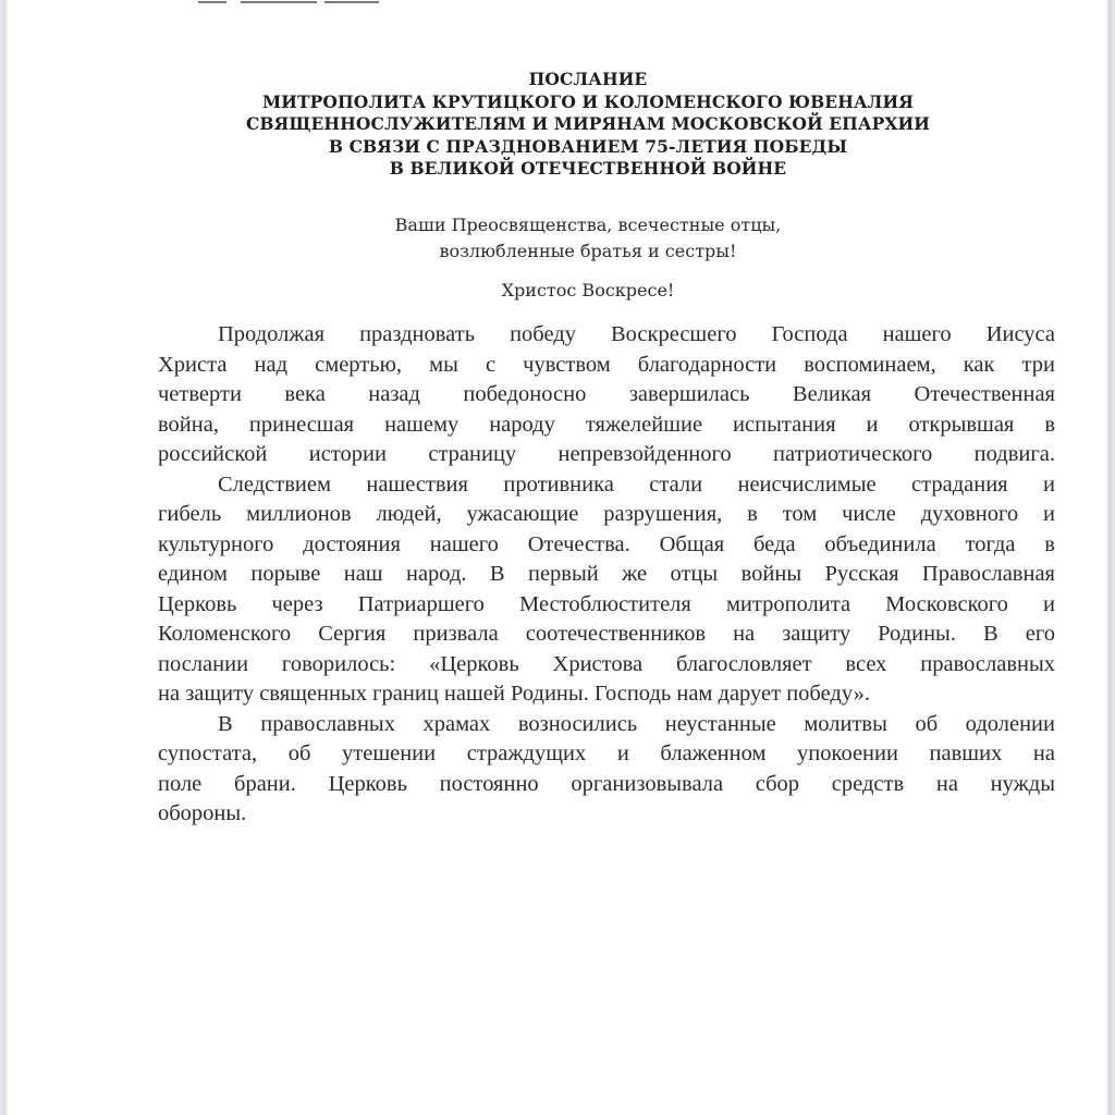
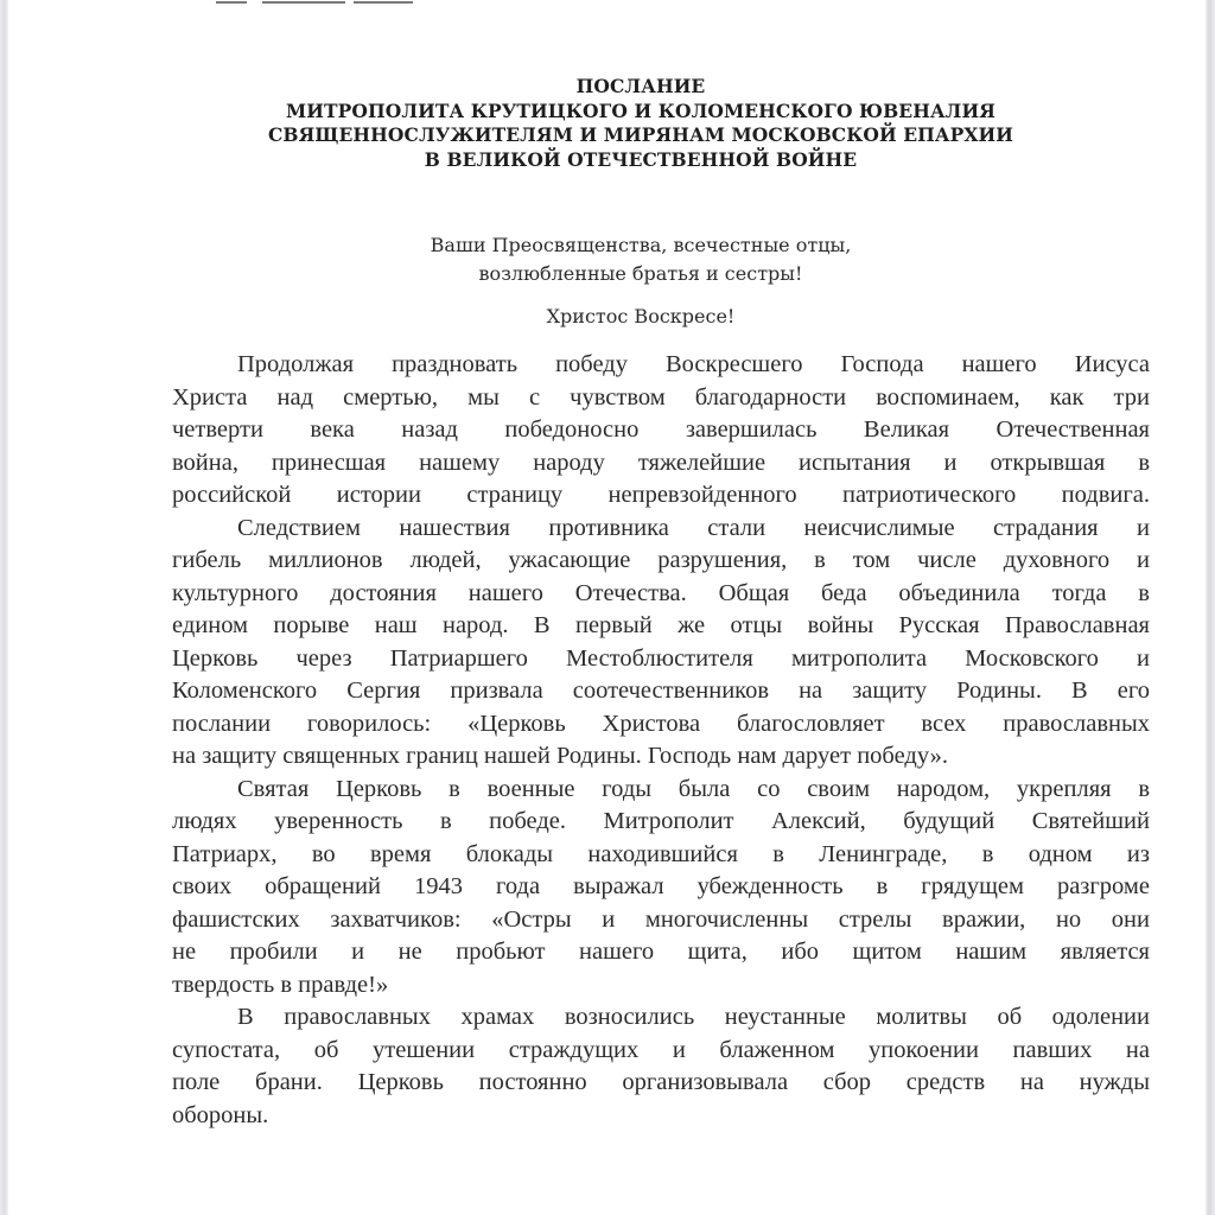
  ПОСЛАНИЕ
  МИТРОПОЛИТА КРУТИЦКОГО И КОЛОМЕНСКОГО ЮВЕНАЛИЯ
  СВЯЩЕННОСЛУЖИТЕЛЯМ И МИРЯНАМ МОСКОВСКОЙ ЕПАРХИИ
- В СВЯЗИ С ПРАЗДНОВАНИЕМ 75-ЛЕТИЯ ПОБЕДЫ
  В ВЕЛИКОЙ ОТЕЧЕСТВЕННОЙ ВОЙНЕ
  Ваши Преосвященства, всечестные отцы,
  возлюбленные братья и сестры!
  Христос Воскресе!
  Продолжая праздновать победу Воскресшего Господа нашего Иисуса
  Христа над смертью, мы с чувством благодарности воспоминаем, как три
  четверти века назад победоносно завершилась Великая Отечественная
  война, принесшая нашему народу тяжелейшие испытания и открывшая в
  российской истории страницу непревзойденного патриотического подвига.
  Следствием нашествия противника стали неисчислимые страдания и
  гибель миллионов людей, ужасающие разрушения, в том числе духовного и
  культурного достояния нашего Отечества. Общая беда объединила тогда в
  едином порыве наш народ. В первый же отцы войны Русская Православная
  Церковь через Патриаршего Местоблюстителя митрополита Московского и
  Коломенского Сергия призвала соотечественников на защиту Родины. В его
  послании говорилось: «Церковь Христова благословляет всех православных
  на защиту священных границ нашей Родины. Господь нам дарует победу».
+ Святая Церковь в военные годы была со своим народом, укрепляя в
+ людях уверенность в победе. Митрополит Алексий, будущий Святейший
+ Патриарх, во время блокады находившийся в Ленинграде, в одном из
+ своих обращений 1943 года выражал убежденность в грядущем разгроме
+ фашистских захватчиков: «Остры и многочисленны стрелы вражии, но они
+ не пробили и не пробьют нашего щита, ибо щитом нашим является
+ твердость в правде!»
  В православных храмах возносились неустанные молитвы об одолении
  супостата, об утешении страждущих и блаженном упокоении павших на
  поле брани. Церковь постоянно организовывала сбор средств на нужды
  обороны.
